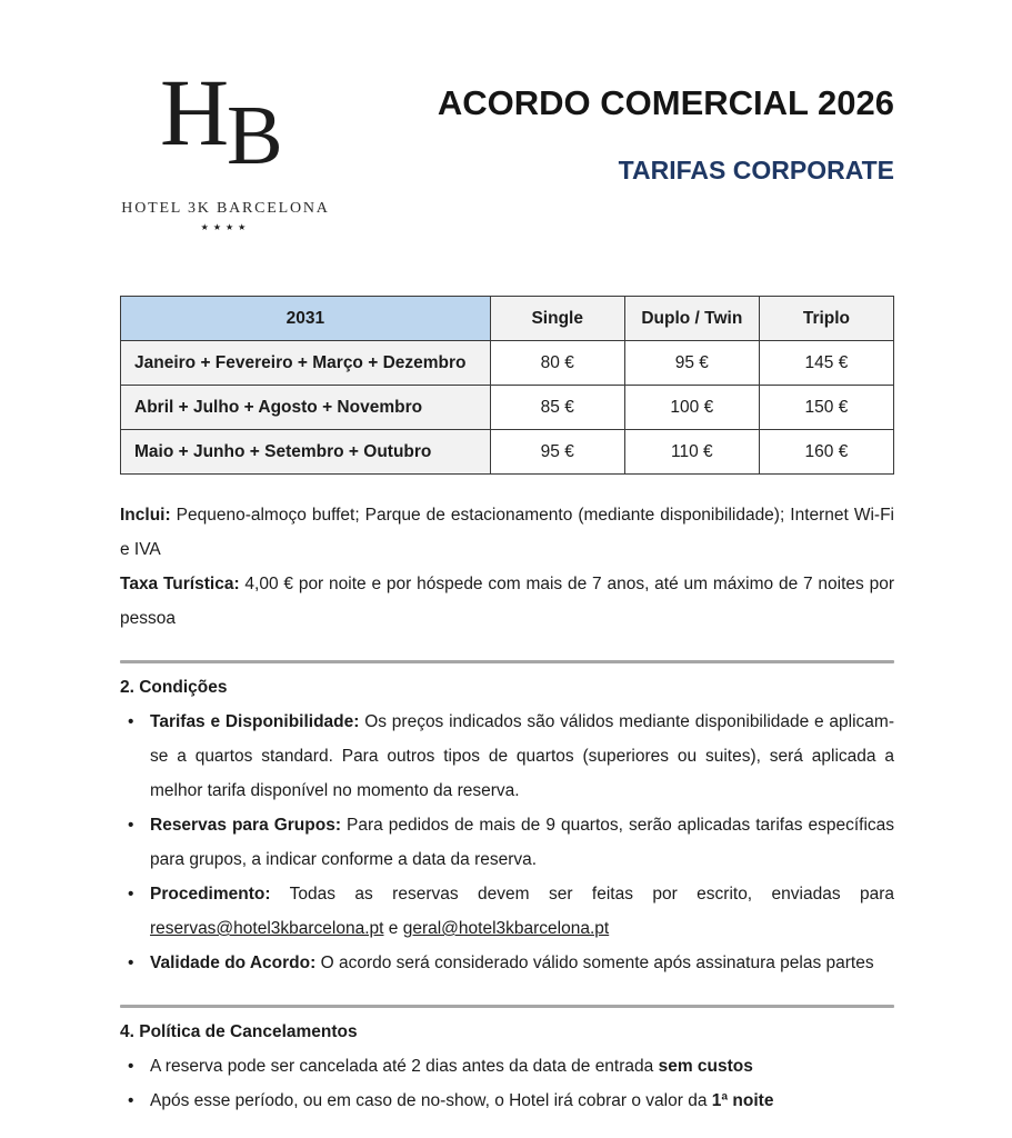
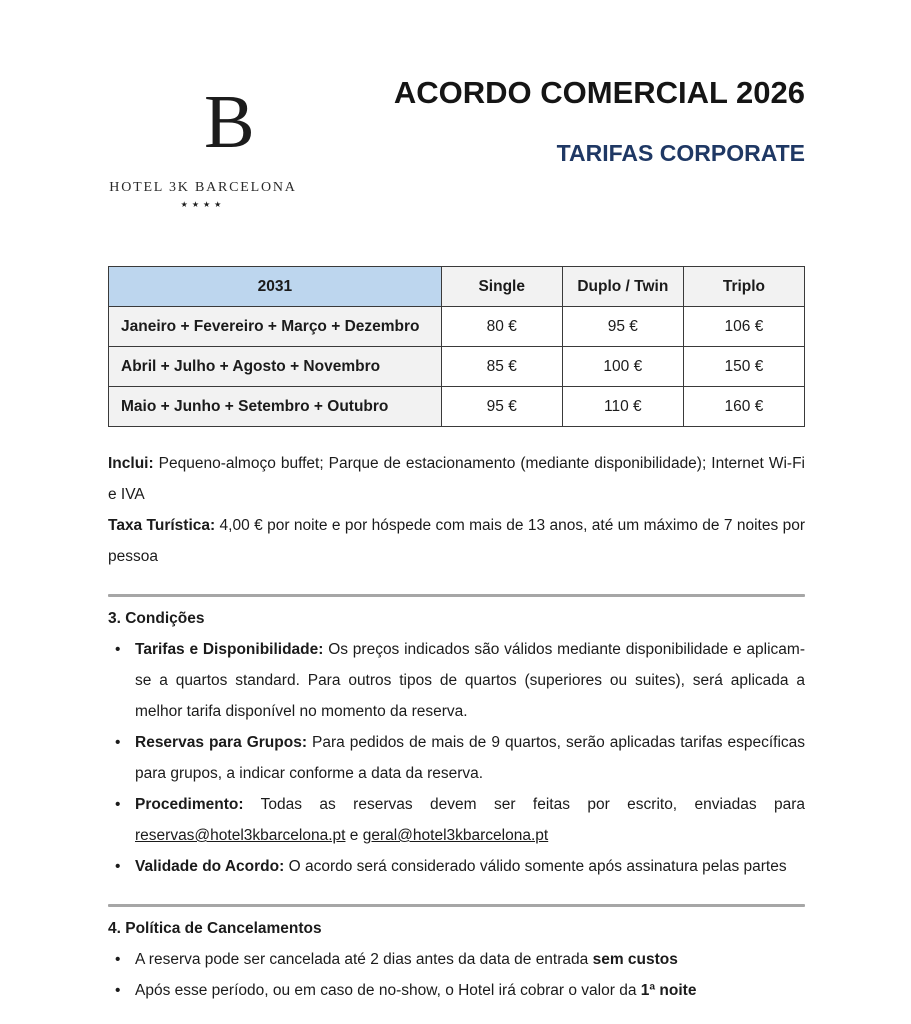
- H
  B
  HOTEL 3K BARCELONA
  ★★★★
  ACORDO COMERCIAL 2026
  TARIFAS CORPORATE
  2031	Single	Duplo / Twin	Triplo
- Janeiro + Fevereiro + Março + Dezembro	80 €	95 €	145 €
+ Janeiro + Fevereiro + Março + Dezembro	80 €	95 €	106 €
  Abril + Julho + Agosto + Novembro	85 €	100 €	150 €
  Maio + Junho + Setembro + Outubro	95 €	110 €	160 €
  Inclui: Pequeno-almoço buffet; Parque de estacionamento (mediante disponibilidade); Internet Wi-Fi e IVA
- Taxa Turística: 4,00 € por noite e por hóspede com mais de 7 anos, até um máximo de 7 noites por pessoa
+ Taxa Turística: 4,00 € por noite e por hóspede com mais de 13 anos, até um máximo de 7 noites por pessoa
- 2. Condições
+ 3. Condições
  •
  Tarifas e Disponibilidade: Os preços indicados são válidos mediante disponibilidade e aplicam-se a quartos standard. Para outros tipos de quartos (superiores ou suites), será aplicada a melhor tarifa disponível no momento da reserva.
  •
  Reservas para Grupos: Para pedidos de mais de 9 quartos, serão aplicadas tarifas específicas para grupos, a indicar conforme a data da reserva.
  •
  Procedimento: Todas as reservas devem ser feitas por escrito, enviadas para reservas@hotel3kbarcelona.pt e geral@hotel3kbarcelona.pt
  •
  Validade do Acordo: O acordo será considerado válido somente após assinatura pelas partes
  4. Política de Cancelamentos
  •
  A reserva pode ser cancelada até 2 dias antes da data de entrada sem custos
  •
  Após esse período, ou em caso de no-show, o Hotel irá cobrar o valor da 1ª noite
